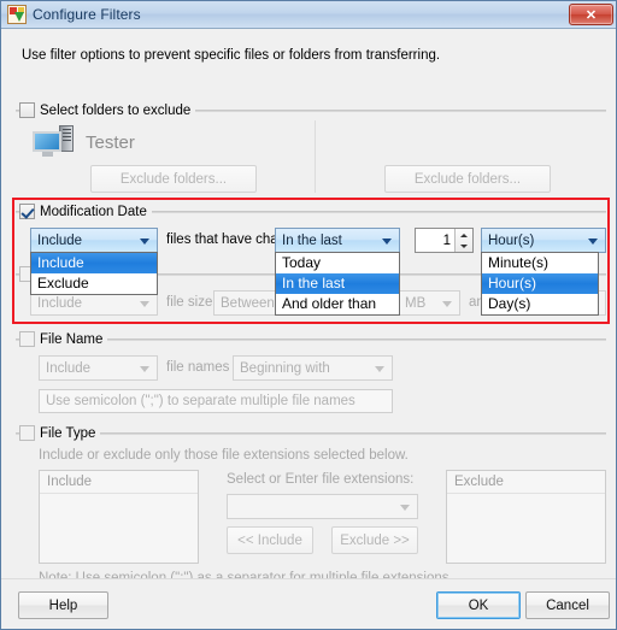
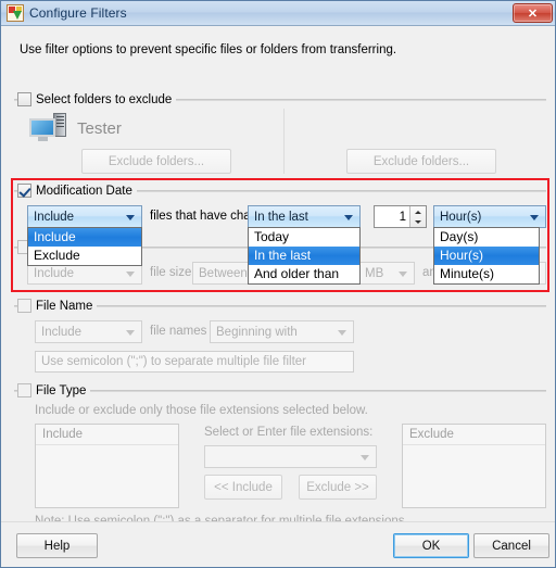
  Configure Filters
  ✕
  Use filter options to prevent specific files or folders from transferring.
  Select folders to exclude
  Tester
  Exclude folders...
  Exclude folders...
  Modification Date
  Include
  files that have ch
  In the last
  1
  Hour(s)
  Include
  file size
  Between
  MB
  File Name
  Include
  file names
  Beginning with
- Use semicolon (";") to separate multiple file names
+ Use semicolon (";") to separate multiple file filter
  File Type
  Include or exclude only those file extensions selected below.
  Include
  Select or Enter file extensions:
  << Include
  Exclude >>
  Exclude
  Include
  Exclude
  Today
  In the last
  And older than
- Minute(s)
+ Day(s)
  Hour(s)
- Day(s)
+ Minute(s)
  Help
  OK
  Cancel
